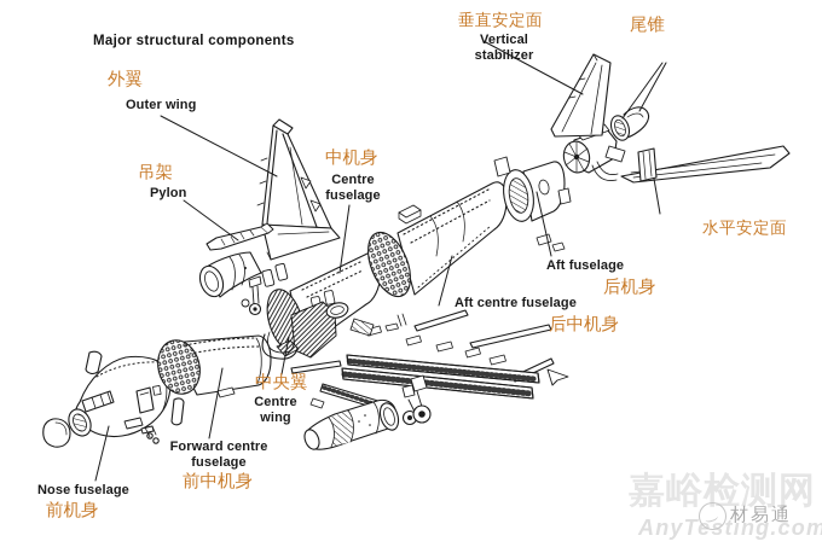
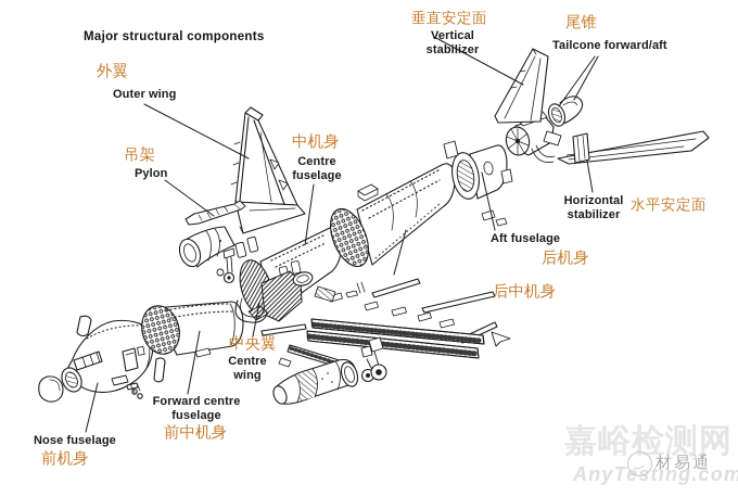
  Major structural components
  外翼
  Outer wing
  吊架
  Pylon
  中机身
  Centre fuselage
  垂直安定面
  Vertical stabilizer
  尾锥
+ Tailcone forward/aft
+ Horizontal stabilizer
  水平安定面
  Aft fuselage
  后机身
- Aft centre fuselage
  后中机身
  中央翼
  Centre wing
  Forward centre fuselage
  前中机身
  Nose fuselage
  前机身
  嘉峪检测网
  AnyTesting.com
  材易通
